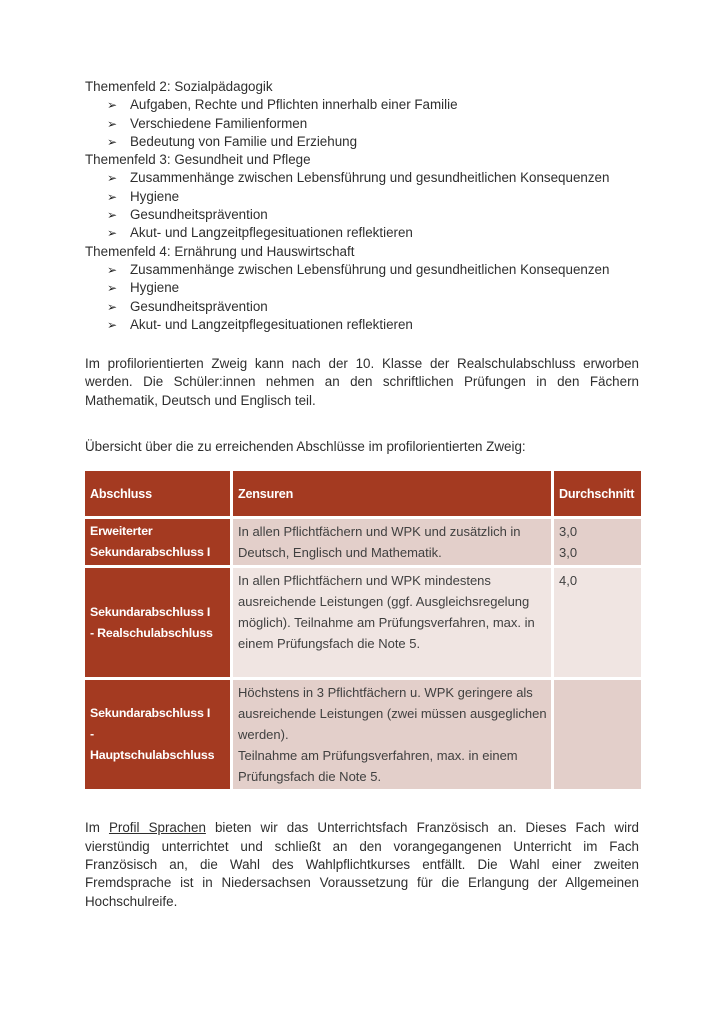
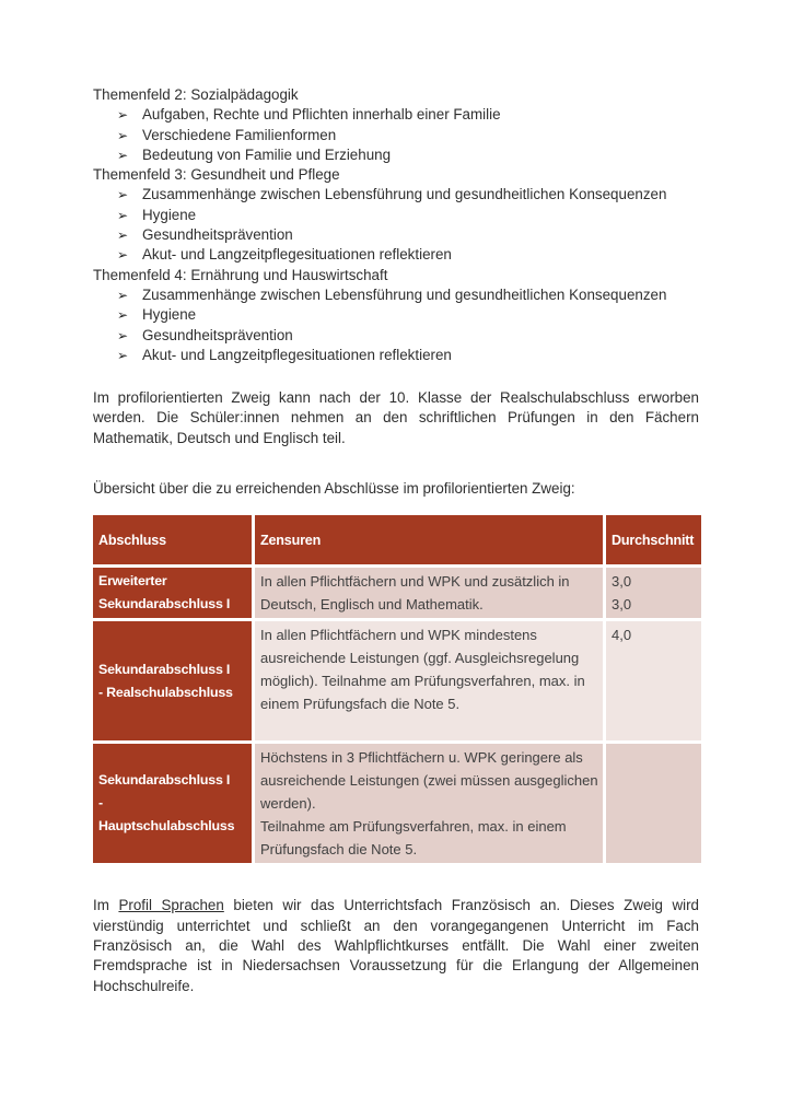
  Themenfeld 2: Sozialpädagogik
  ➢
  Aufgaben, Rechte und Pflichten innerhalb einer Familie
  ➢
  Verschiedene Familienformen
  ➢
  Bedeutung von Familie und Erziehung
  Themenfeld 3: Gesundheit und Pflege
  ➢
  Zusammenhänge zwischen Lebensführung und gesundheitlichen Konsequenzen
  ➢
  Hygiene
  ➢
  Gesundheitsprävention
  ➢
  Akut- und Langzeitpflegesituationen reflektieren
  Themenfeld 4: Ernährung und Hauswirtschaft
  ➢
  Zusammenhänge zwischen Lebensführung und gesundheitlichen Konsequenzen
  ➢
  Hygiene
  ➢
  Gesundheitsprävention
  ➢
  Akut- und Langzeitpflegesituationen reflektieren
  Im profilorientierten Zweig kann nach der 10. Klasse der Realschulabschluss erworben werden. Die Schüler:innen nehmen an den schriftlichen Prüfungen in den Fächern Mathematik, Deutsch und Englisch teil.
  Übersicht über die zu erreichenden Abschlüsse im profilorientierten Zweig:
  Abschluss	Zensuren	Durchschnitt
  Erweiterter Sekundarabschluss I	In allen Pflichtfächern und WPK und zusätzlich in Deutsch, Englisch und Mathematik.	3,0 3,0
  Sekundarabschluss I - Realschulabschluss	In allen Pflichtfächern und WPK mindestens ausreichende Leistungen (ggf. Ausgleichsregelung möglich). Teilnahme am Prüfungsverfahren, max. in einem Prüfungsfach die Note 5.	4,0
  Sekundarabschluss I - Hauptschulabschluss	Höchstens in 3 Pflichtfächern u. WPK geringere als ausreichende Leistungen (zwei müssen ausgeglichen werden). Teilnahme am Prüfungsverfahren, max. in einem Prüfungsfach die Note 5.
- Im Profil Sprachen bieten wir das Unterrichtsfach Französisch an. Dieses Fach wird vierstündig unterrichtet und schließt an den vorangegangenen Unterricht im Fach Französisch an, die Wahl des Wahlpflichtkurses entfällt. Die Wahl einer zweiten Fremdsprache ist in Niedersachsen Voraussetzung für die Erlangung der Allgemeinen Hochschulreife.
+ Im Profil Sprachen bieten wir das Unterrichtsfach Französisch an. Dieses Zweig wird vierstündig unterrichtet und schließt an den vorangegangenen Unterricht im Fach Französisch an, die Wahl des Wahlpflichtkurses entfällt. Die Wahl einer zweiten Fremdsprache ist in Niedersachsen Voraussetzung für die Erlangung der Allgemeinen Hochschulreife.
